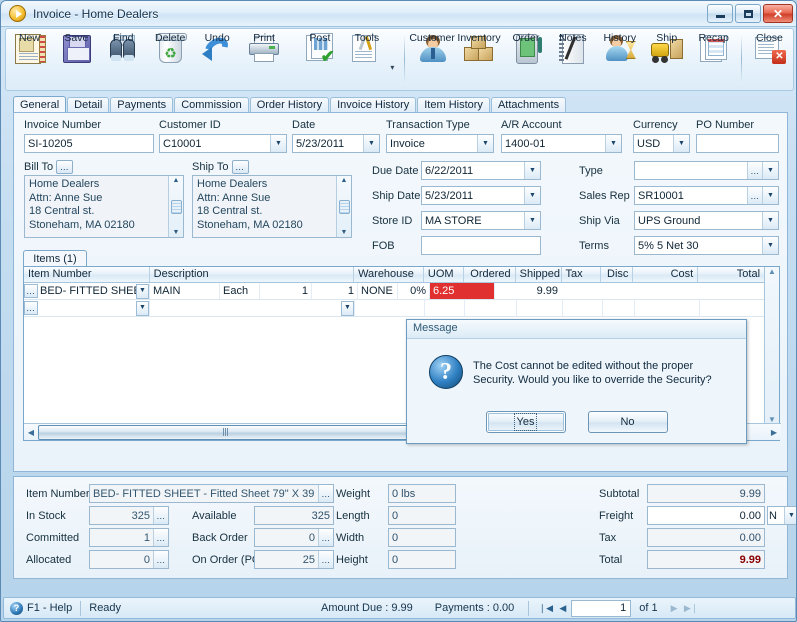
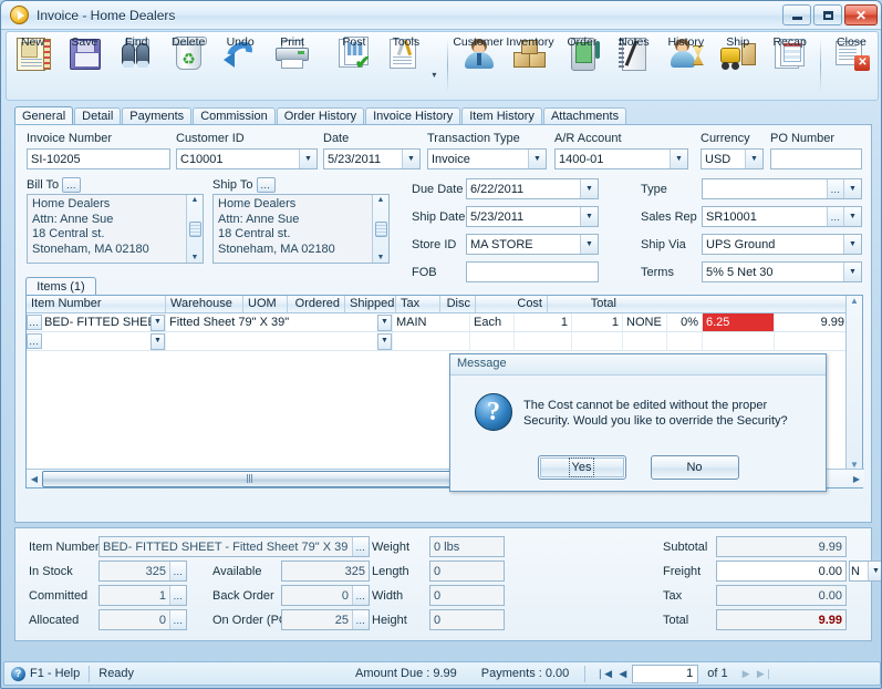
  Invoice - Home Dealers
  ✕
  New
  Save
  Find
  ♻
  Delete
  Undo
  Print
  ✔
  Post
  Tools
  ▾
  Customer
  Inventory
  Order
  Notes
  History
  Ship
  Recap
  ✕
  Close
  General
  Detail
  Payments
  Commission
  Order History
  Invoice History
  Item History
  Attachments
  Invoice Number
  Customer ID
  Date
  Transaction Type
  A/R Account
  Currency
  PO Number
  SI-10205
  C10001
  5/23/2011
  Invoice
  1400-01
  USD
  Bill To …
  Ship To …
  Home Dealers
  Attn: Anne Sue
  18 Central st.
  Stoneham, MA 02180
  Home Dealers
  Attn: Anne Sue
  18 Central st.
  Stoneham, MA 02180
  Due Date
  6/22/2011
  Ship Date
  5/23/2011
  Store ID
  MA STORE
  FOB
  Type
  …
  Sales Rep
  SR10001
  …
  Ship Via
  UPS Ground
  Terms
  5% 5 Net 30
  Items (1)
  Item Number
- Description
  Warehouse
  UOM
  Ordered
  Shipped
  Tax
  Disc
  Cost
  Total
  …
  BED- FITTED SHE
+ Fitted Sheet 79" X 39"
  MAIN
  Each
  1
  1
  NONE
  0%
  6.25
  9.99
  …
  ▲
  ▼
  ◀
  ▶
  Message
  ?
  The Cost cannot be edited without the proper Security. Would you like to override the Security?
  Yes
  No
  Item Number
  BED- FITTED SHEET - Fitted Sheet 79" X 39
  …
  In Stock
  325
  …
  Available
  325
  Committed
  1
  …
  Back Order
  0
  …
  Allocated
  0
  …
  On Order (P
  25
  …
  Weight
  0 lbs
  Length
  0
  Width
  0
  Height
  0
  Subtotal
  9.99
  Freight
  0.00
  N
  Tax
  0.00
  Total
  9.99
  ?
  F1 - Help
  Ready
  Amount Due : 9.99
  Payments : 0.00
  ❘◀
  ◀
  1
  of 1
  ▶
  ▶❘
